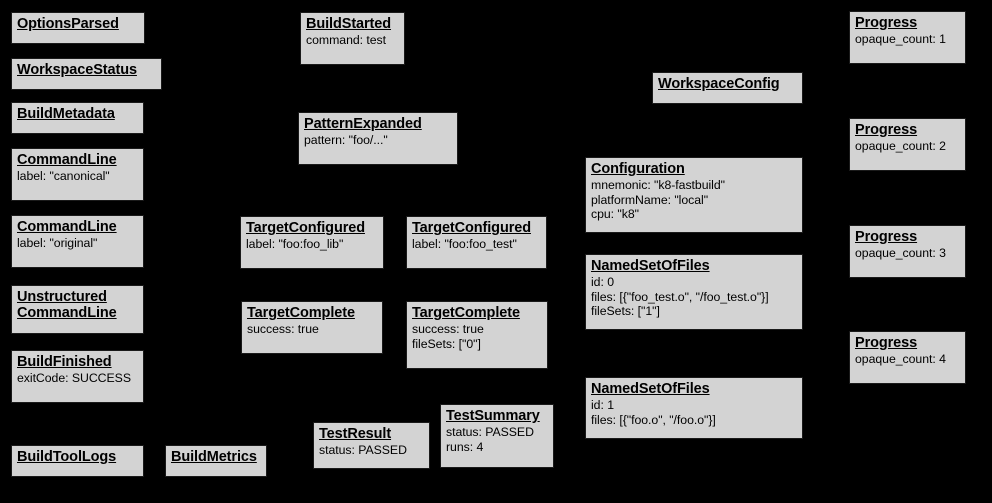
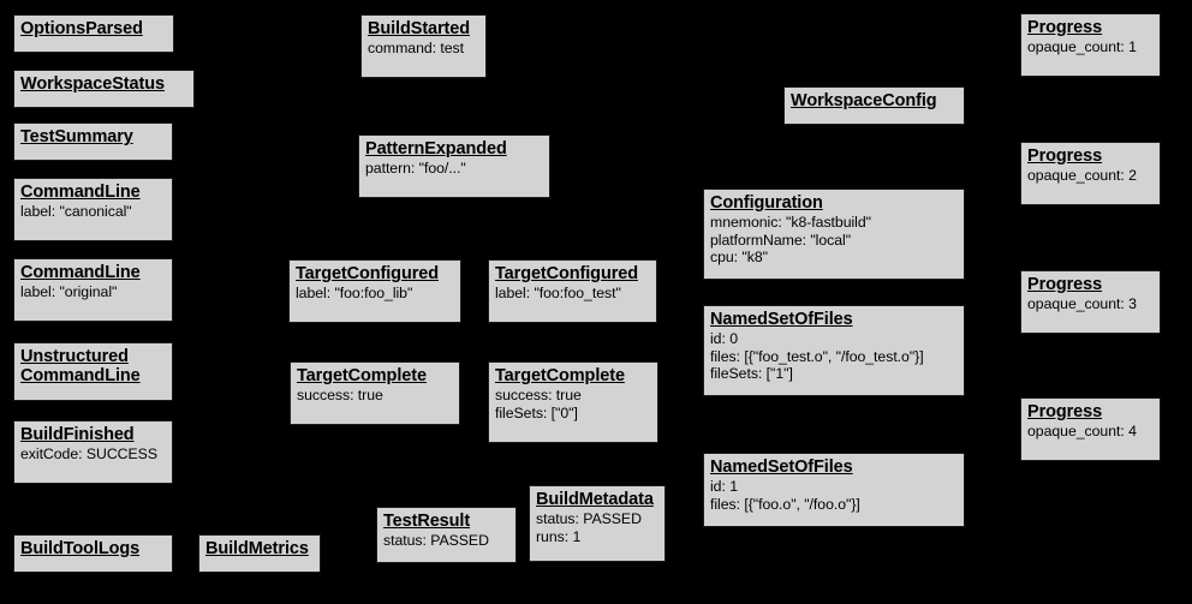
  OptionsParsed
  WorkspaceStatus
- BuildMetadata
+ TestSummary
  CommandLine
  label: "canonical"
  CommandLine
  label: "original"
  Unstructured
  CommandLine
  BuildFinished
  exitCode: SUCCESS
  BuildToolLogs
  BuildMetrics
  BuildStarted
  command: test
  PatternExpanded
  pattern: "foo/..."
  TargetConfigured
  label: "foo:foo_lib"
  TargetConfigured
  label: "foo:foo_test"
  TargetComplete
  success: true
  TargetComplete
  success: true
  fileSets: ["0"]
  TestResult
  status: PASSED
- TestSummary
+ BuildMetadata
  status: PASSED
- runs: 4
+ runs: 1
  WorkspaceConfig
  Configuration
  mnemonic: "k8-fastbuild"
  platformName: "local"
  cpu: "k8"
  NamedSetOfFiles
  id: 0
  files: [{"foo_test.o", "/foo_test.o"}]
  fileSets: ["1"]
  NamedSetOfFiles
  id: 1
  files: [{"foo.o", "/foo.o"}]
  Progress
  opaque_count: 1
  Progress
  opaque_count: 2
  Progress
  opaque_count: 3
  Progress
  opaque_count: 4
